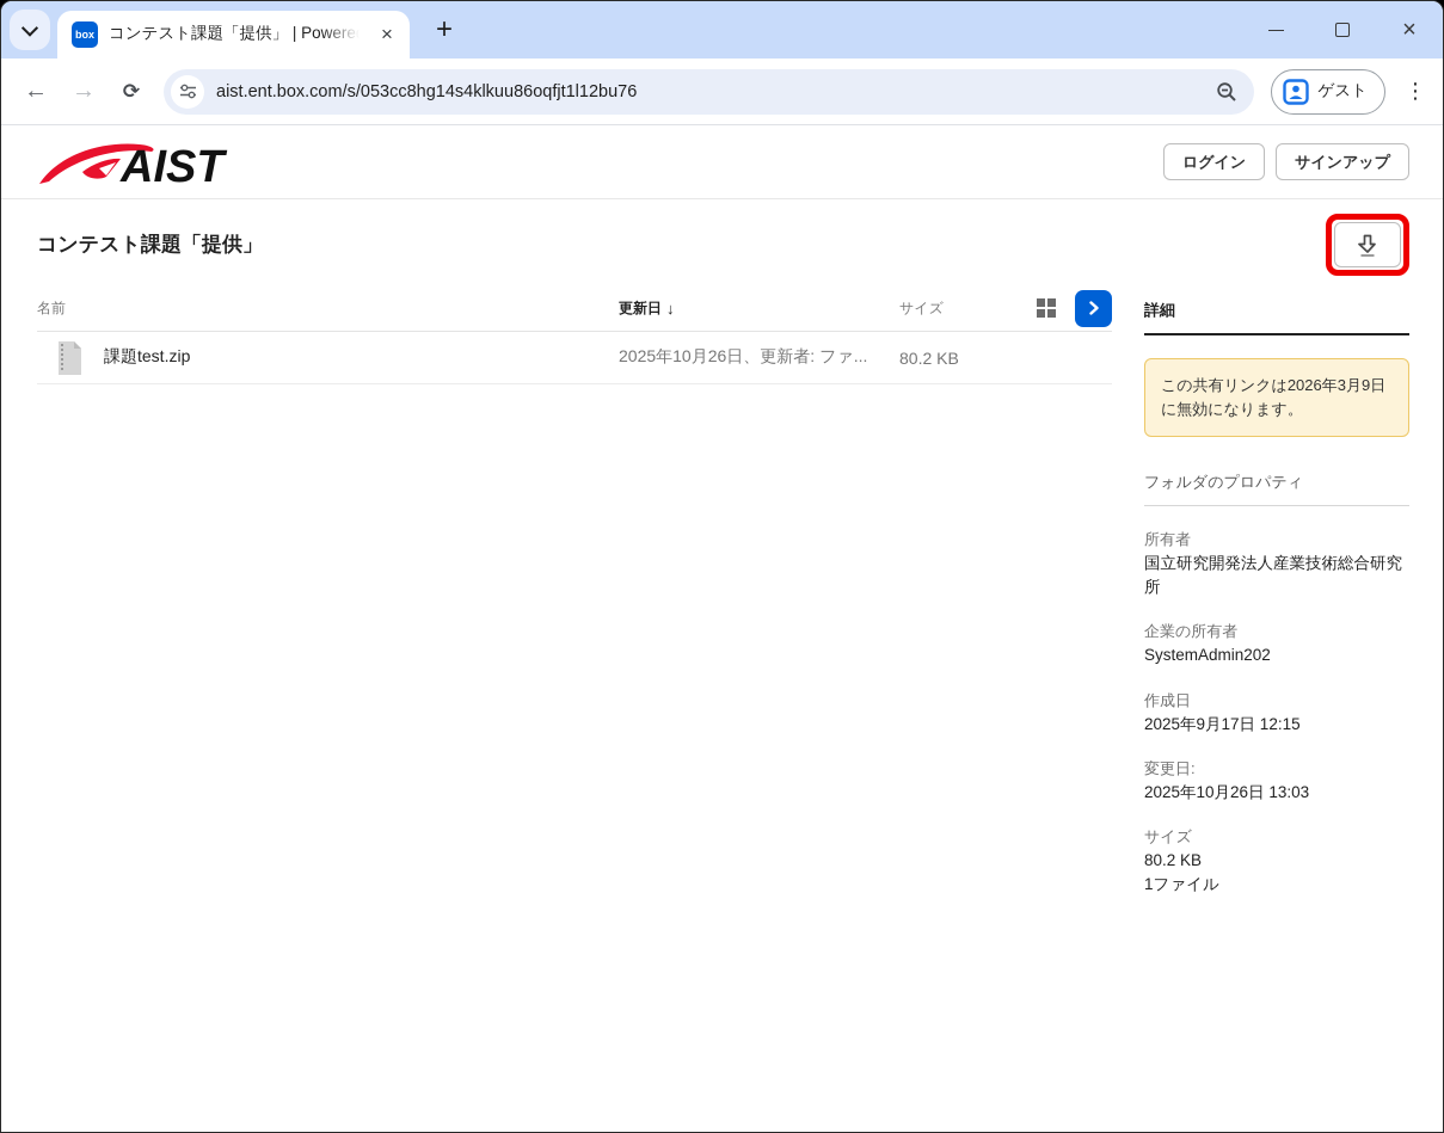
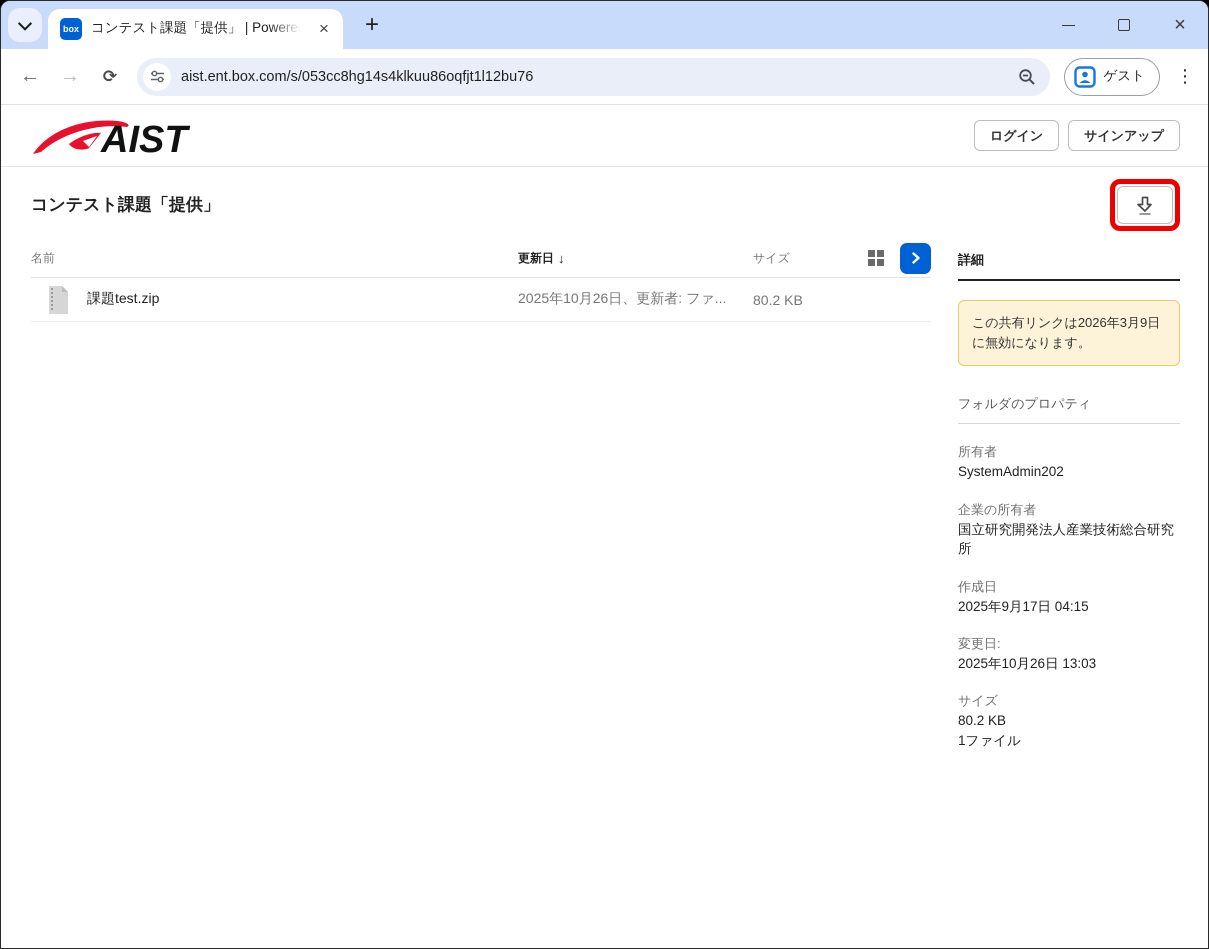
  box
  コンテスト課題「提供」 | Powere
  ×
  +
  ×
  ←
  →
  ⟳
  aist.ent.box.com/s/053cc8hg14s4klkuu86oqfjt1l12bu76
  ゲスト
  ⋮
  AIST
  ログイン
  サインアップ
  コンテスト課題「提供」
  名前
  更新日
  ↓
  サイズ
  課題test.zip
  2025年10月26日、更新者: ファ...
  80.2 KB
  詳細
  この共有リンクは2026年3月9日に無効になります。
  フォルダのプロパティ
  所有者
- 国立研究開発法人産業技術総合研究所
+ SystemAdmin202
  企業の所有者
- SystemAdmin202
+ 国立研究開発法人産業技術総合研究所
  作成日
- 2025年9月17日 12:15
+ 2025年9月17日 04:15
  変更日:
  2025年10月26日 13:03
  サイズ
  80.2 KB
  1ファイル
